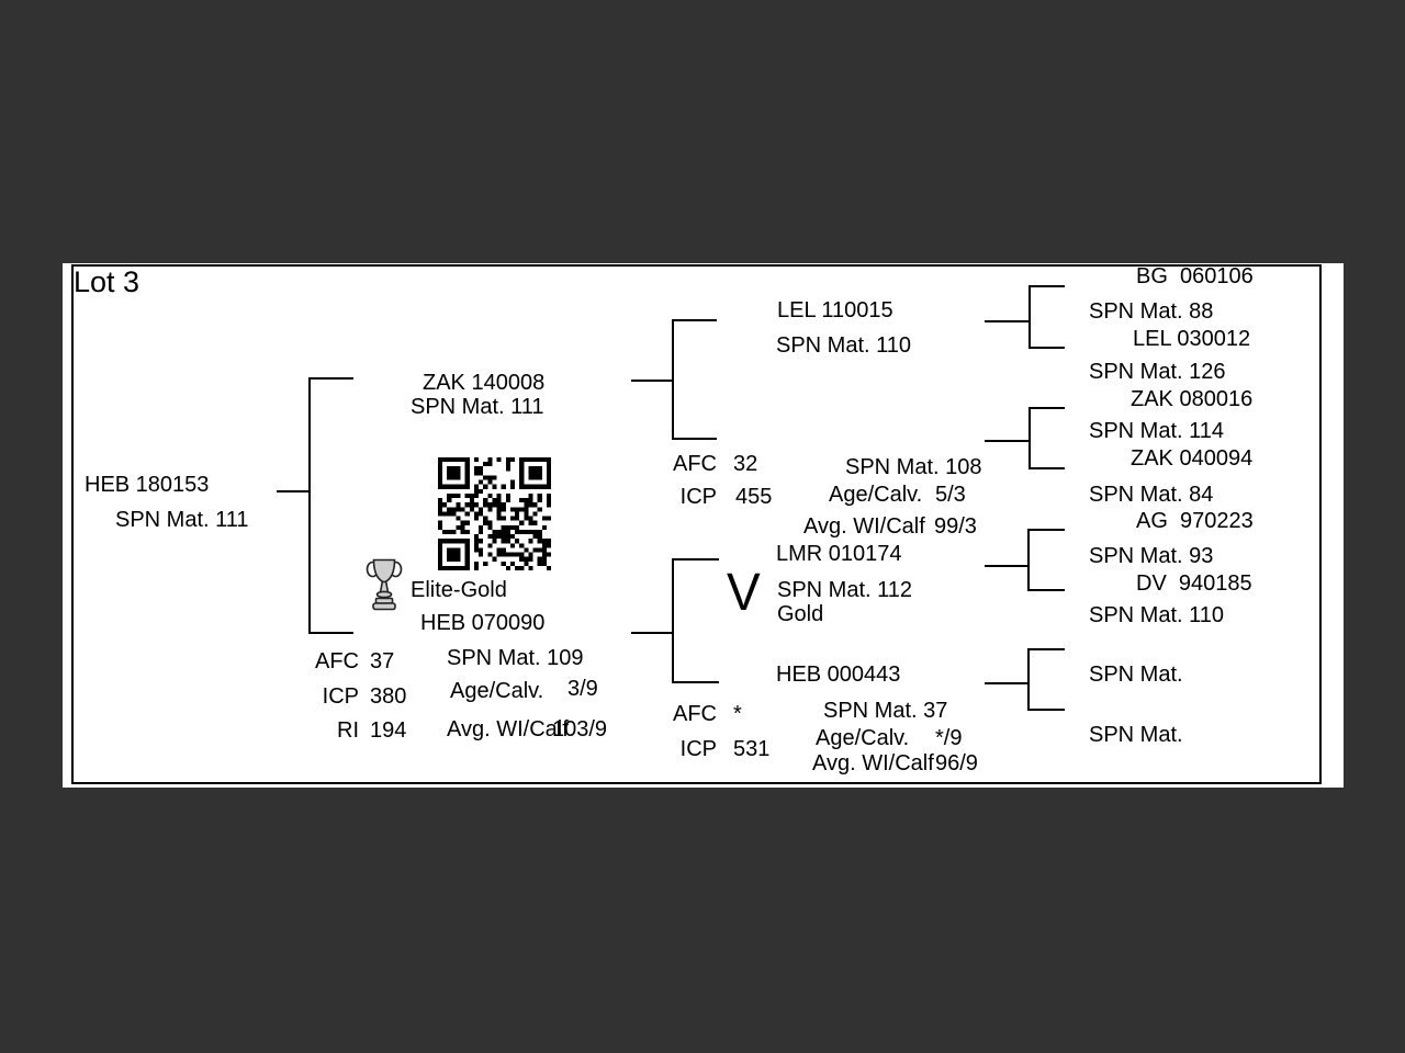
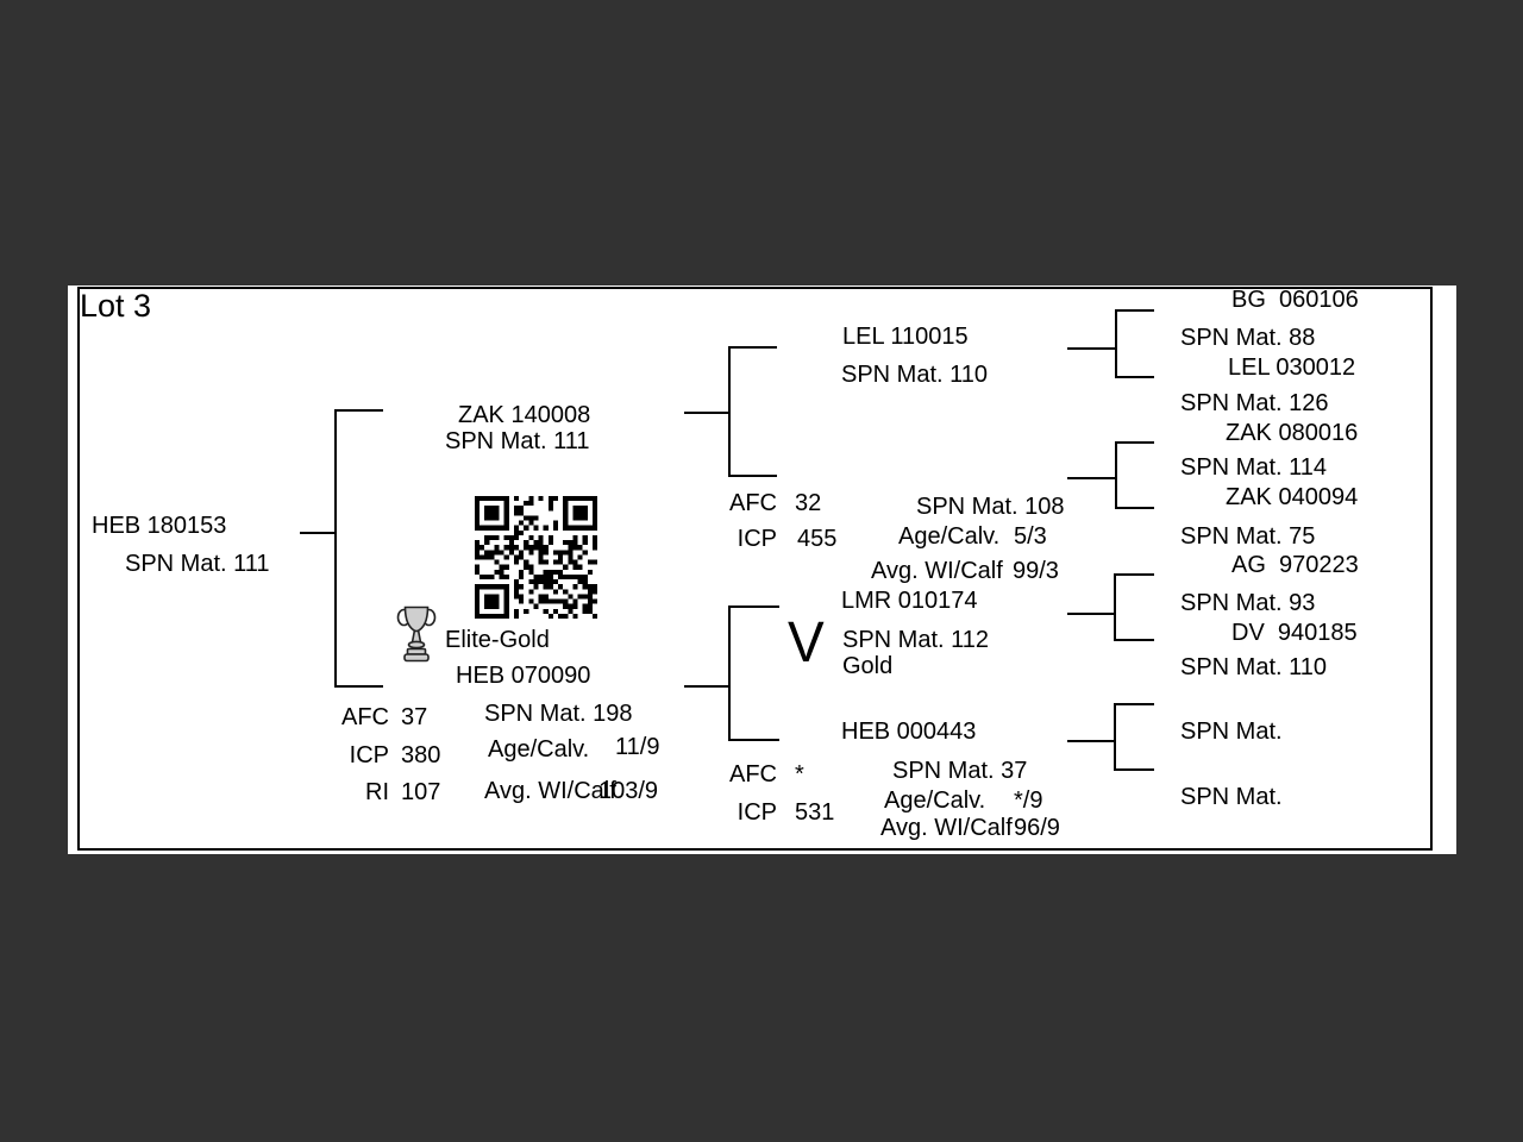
  Lot 3
  HEB 180153
  SPN Mat. 111
  ZAK 140008
  SPN Mat. 111
  Elite-Gold
  HEB 070090
  AFC
  37
  ICP
  380
  RI
- 194
+ 107
- SPN Mat. 109
+ SPN Mat. 198
  Age/Calv.
- 3/9
+ 11/9
  Avg. WI/Calf
  103/9
  LEL 110015
  SPN Mat. 110
  AFC
  32
  ICP
  455
  SPN Mat. 108
  Age/Calv.
  5/3
  Avg. WI/Calf
  99/3
  LMR 010174
  V
  SPN Mat. 112
  Gold
  HEB 000443
  AFC
  *
  ICP
  531
  SPN Mat. 37
  Age/Calv.
  */9
  Avg. WI/Calf
  96/9
  BG 060106
  SPN Mat. 88
  LEL 030012
  SPN Mat. 126
  ZAK 080016
  SPN Mat. 114
  ZAK 040094
- SPN Mat. 84
+ SPN Mat. 75
  AG 970223
  SPN Mat. 93
  DV 940185
  SPN Mat. 110
  SPN Mat.
  SPN Mat.
